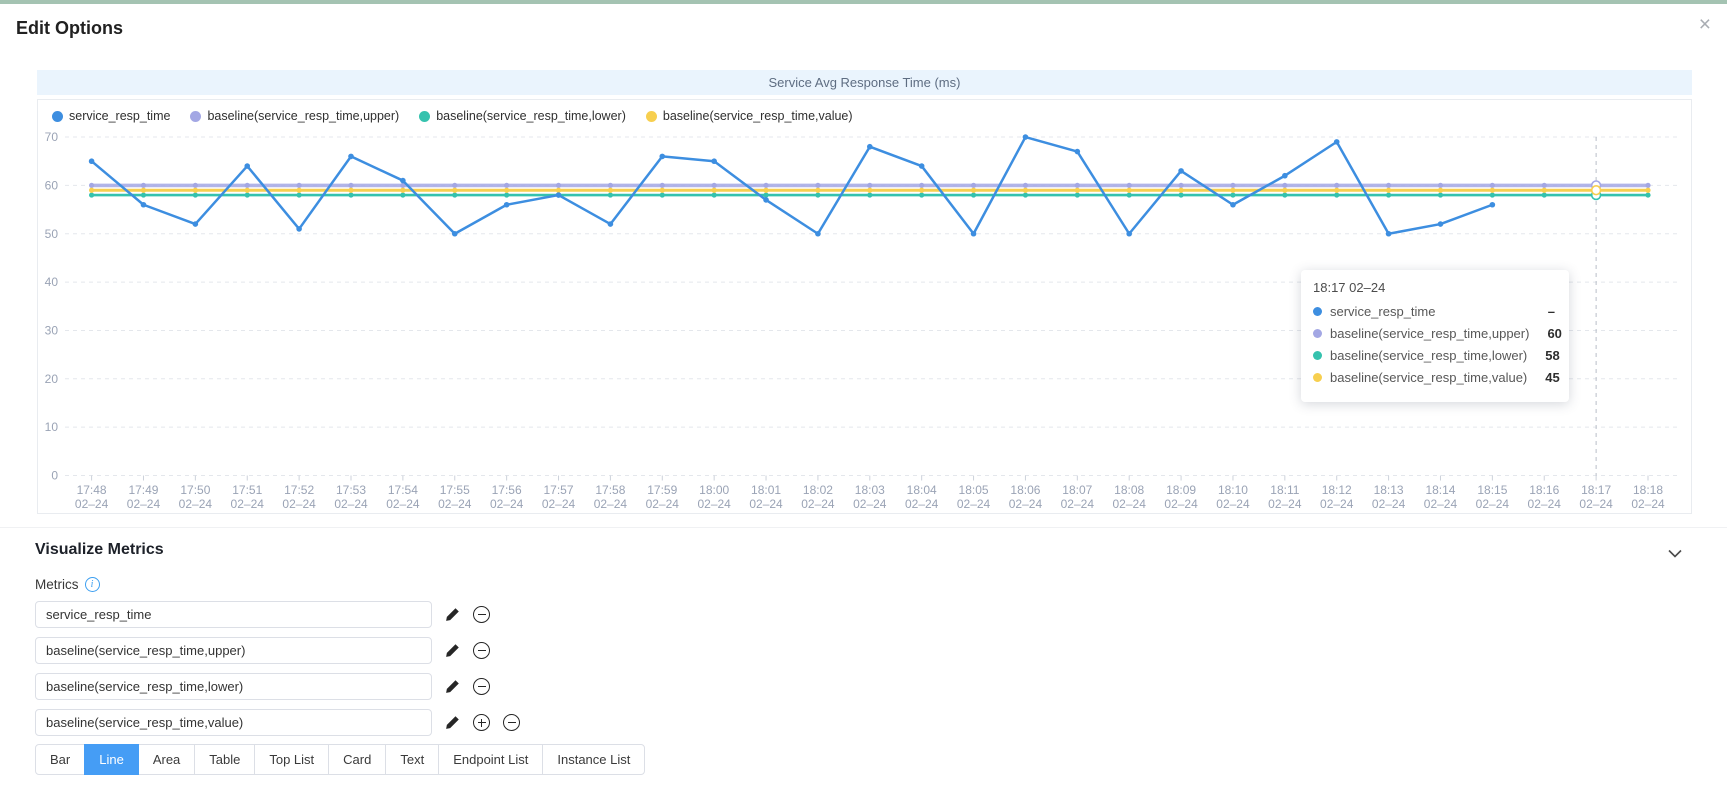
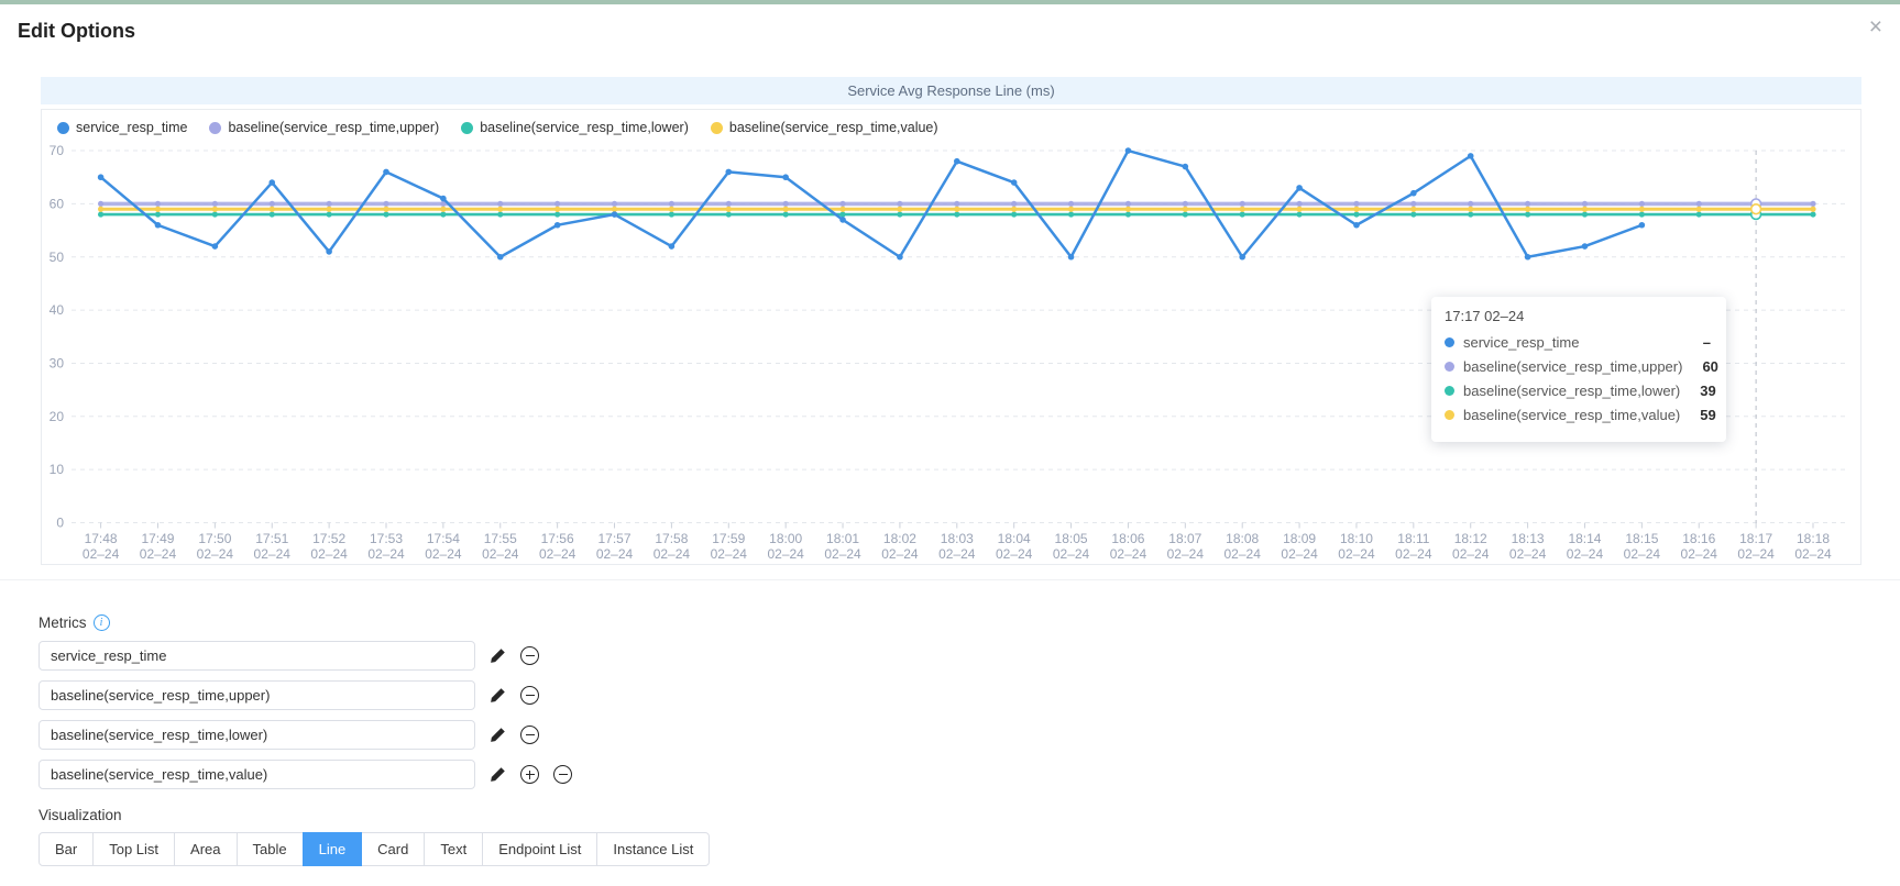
  Edit Options
  ×
- Service Avg Response Time (ms)
+ Service Avg Response Line (ms)
  service_resp_time
  baseline(service_resp_time,upper)
  baseline(service_resp_time,lower)
  baseline(service_resp_time,value)
  0
  10
  20
  30
  40
  50
  60
  70
  17:48
  02–24
  17:49
  02–24
  17:50
  02–24
  17:51
  02–24
  17:52
  02–24
  17:53
  02–24
  17:54
  02–24
  17:55
  02–24
  17:56
  02–24
  17:57
  02–24
  17:58
  02–24
  17:59
  02–24
  18:00
  02–24
  18:01
  02–24
  18:02
  02–24
  18:03
  02–24
  18:04
  02–24
  18:05
  02–24
  18:06
  02–24
  18:07
  02–24
  18:08
  02–24
  18:09
  02–24
  18:10
  02–24
  18:11
  02–24
  18:12
  02–24
  18:13
  02–24
  18:14
  02–24
  18:15
  02–24
  18:16
  02–24
  18:17
  02–24
  18:18
  02–24
- 18:17 02–24
+ 17:17 02–24
  service_resp_time
  –
  baseline(service_resp_time,upper)
  60
  baseline(service_resp_time,lower)
- 58
+ 39
  baseline(service_resp_time,value)
- 45
+ 59
- Visualize Metrics
  Metrics
  i
  service_resp_time
  baseline(service_resp_time,upper)
  baseline(service_resp_time,lower)
  baseline(service_resp_time,value)
+ Visualization
  Bar
- Line
+ Top List
  Area
  Table
- Top List
+ Line
  Card
  Text
  Endpoint List
  Instance List
